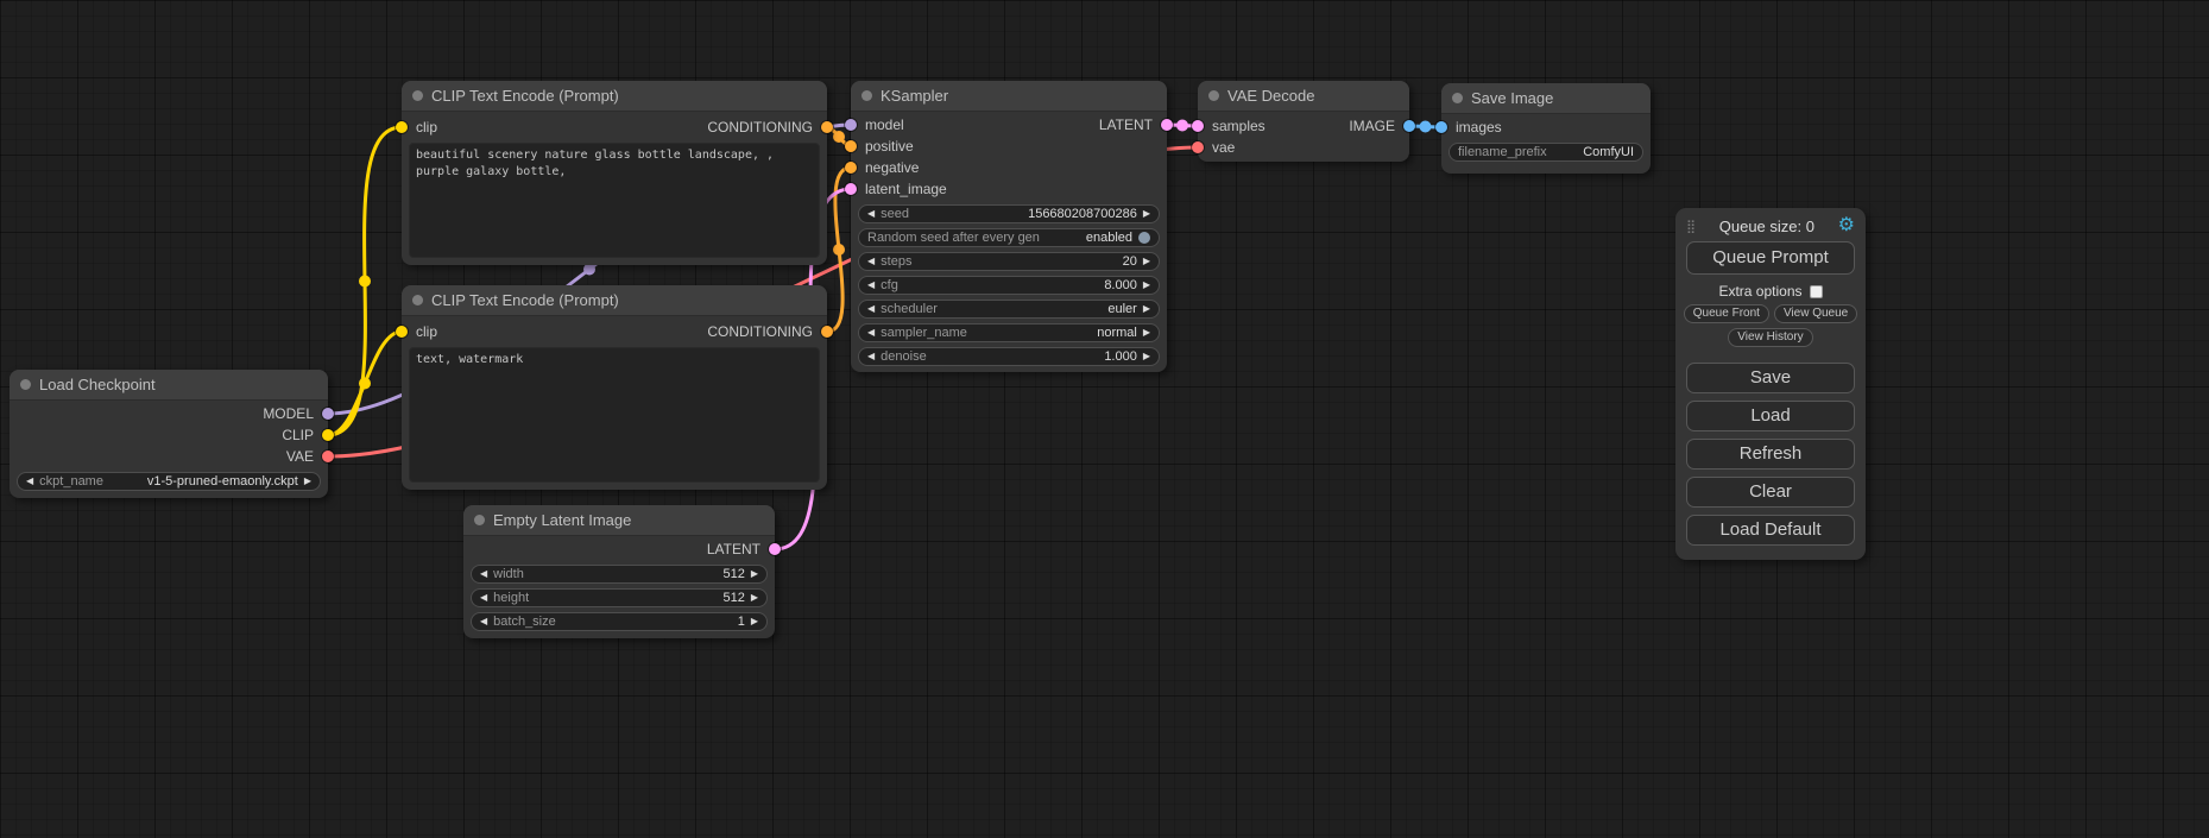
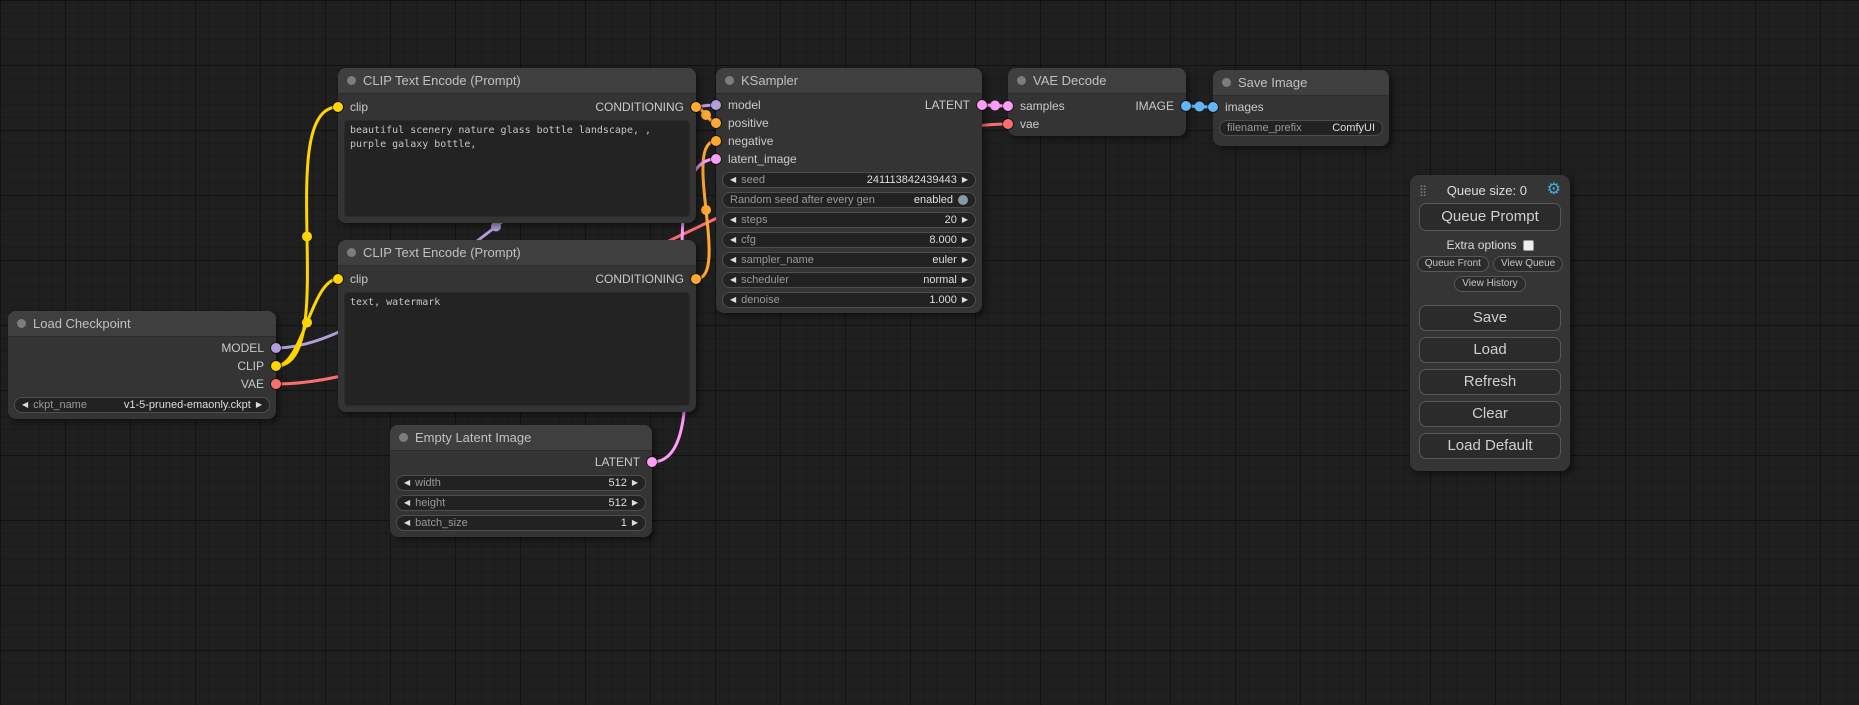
  Load Checkpoint
  MODEL
  CLIP
  VAE
  ◀
  ckpt_name
  v1-5-pruned-emaonly.ckpt
  ▶
  CLIP Text Encode (Prompt)
  clip
  CONDITIONING
  beautiful scenery nature glass bottle landscape, , purple galaxy bottle,
  CLIP Text Encode (Prompt)
  clip
  CONDITIONING
  text, watermark
  Empty Latent Image
  LATENT
  ◀
  width
  512
  ▶
  ◀
  height
  512
  ▶
  ◀
  batch_size
  1
  ▶
  KSampler
  model
  LATENT
  positive
  negative
  latent_image
  ◀
  seed
- 156680208700286
+ 241113842439443
  ▶
  Random seed after every gen
  enabled
  ◀
  steps
  20
  ▶
  ◀
  cfg
  8.000
  ▶
  ◀
- scheduler
+ sampler_name
  euler
  ▶
  ◀
- sampler_name
+ scheduler
  normal
  ▶
  ◀
  denoise
  1.000
  ▶
  VAE Decode
  samples
  IMAGE
  vae
  Save Image
  images
  filename_prefix
  ComfyUI
  ⣿
  Queue size: 0
  ⚙
  Queue Prompt
  Extra options
  Queue Front
  View Queue
  View History
  Save
  Load
  Refresh
  Clear
  Load Default
